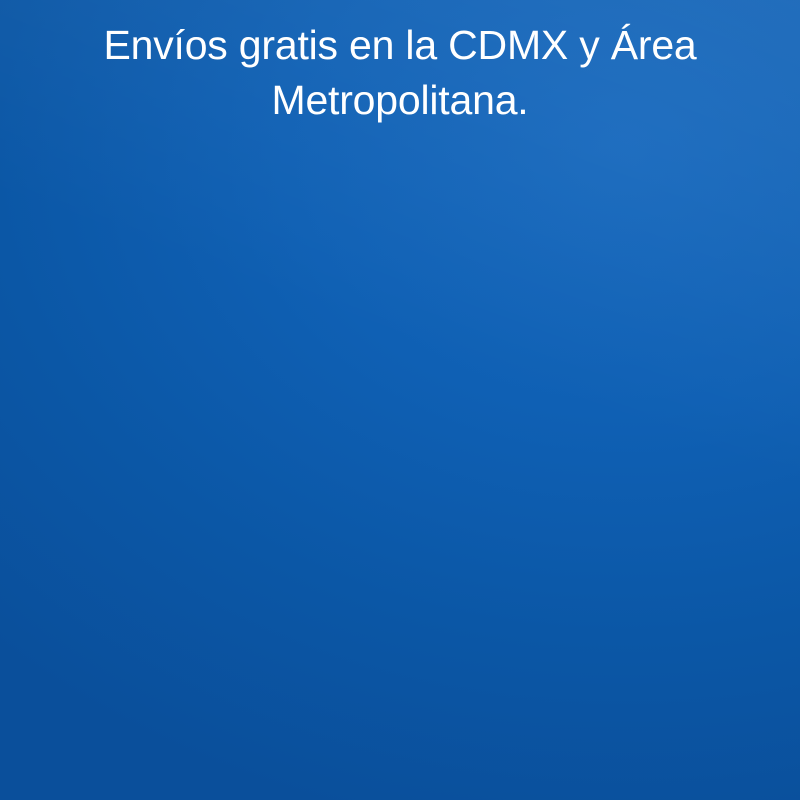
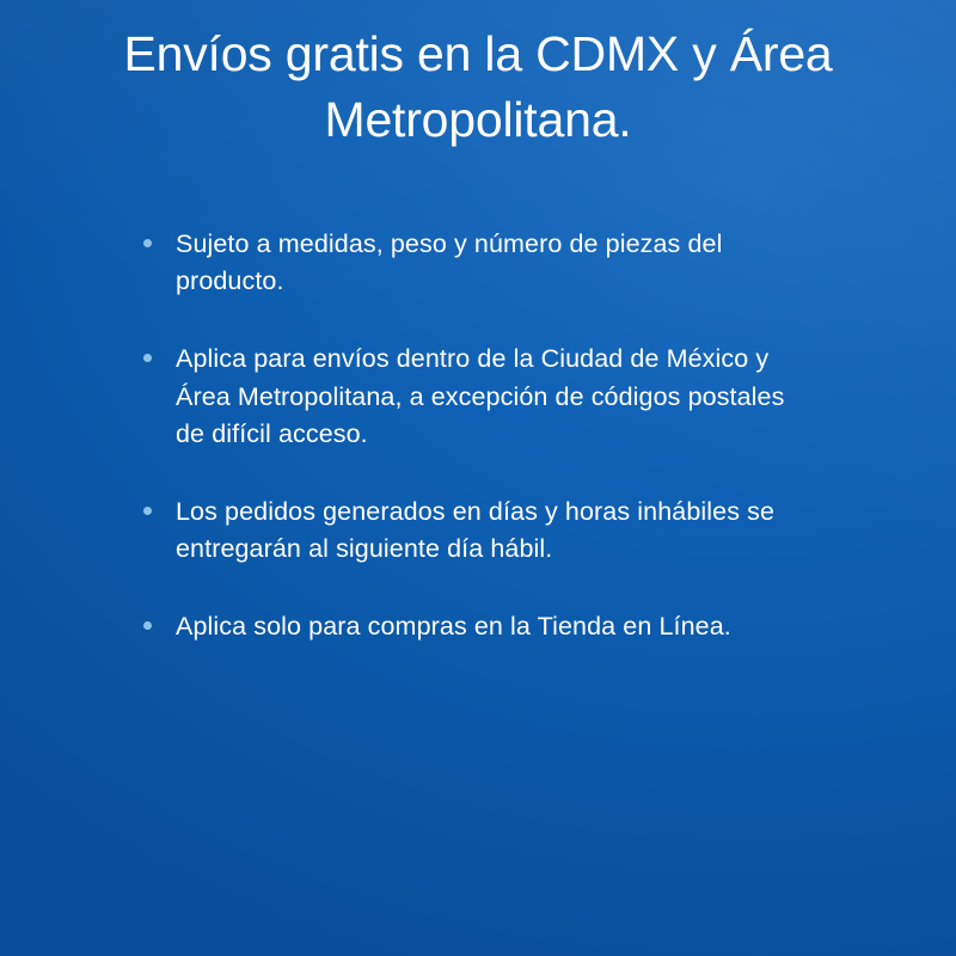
  Envíos gratis en la CDMX y Área Metropolitana.
+ Sujeto a medidas, peso y número de piezas del producto.
+ Aplica para envíos dentro de la Ciudad de México y Área Metropolitana, a excepción de códigos postales de difícil acceso.
+ Los pedidos generados en días y horas inhábiles se entregarán al siguiente día hábil.
+ Aplica solo para compras en la Tienda en Línea.
